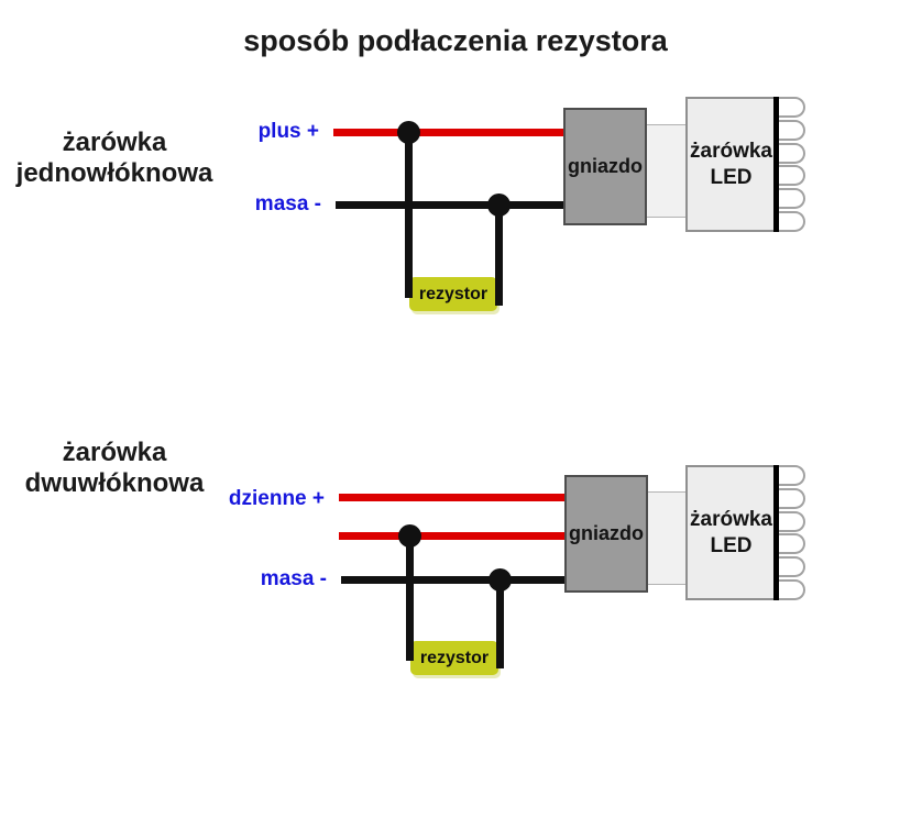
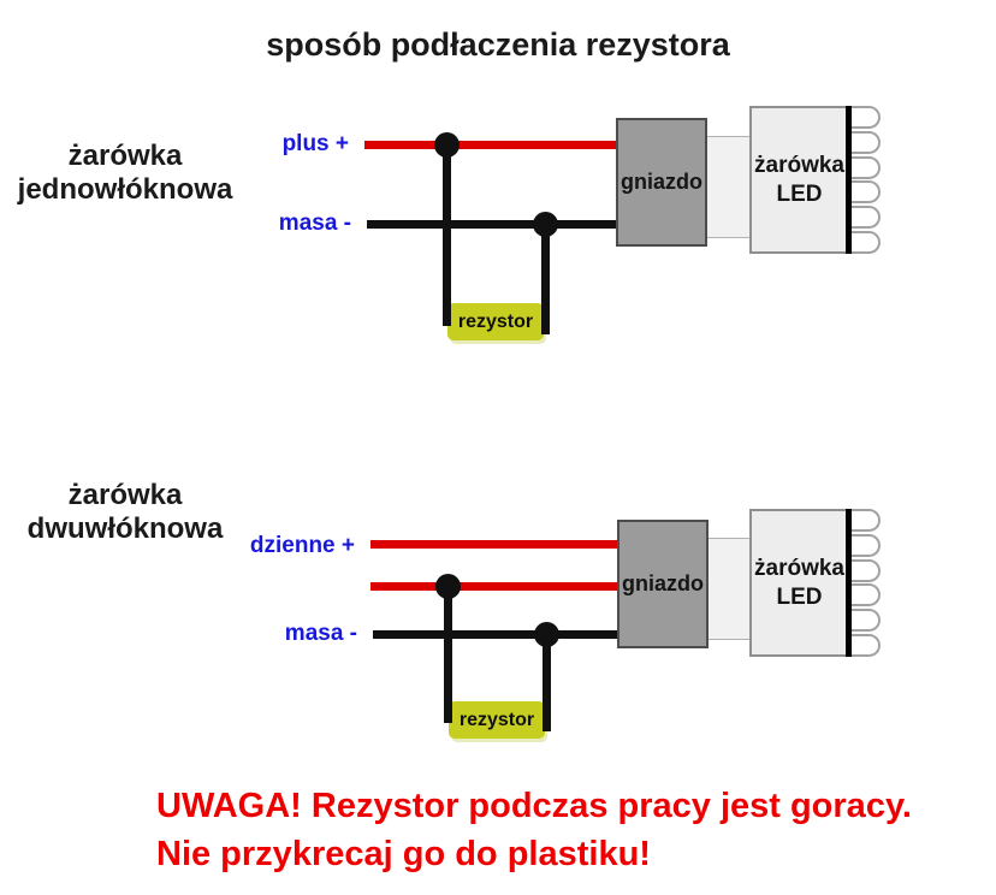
  sposób podłaczenia rezystora
  żarówka
  jednowłóknowa
  plus +
  masa -
  rezystor
  gniazdo
  żarówka
  LED
  żarówka
  dwuwłóknowa
  dzienne +
  masa -
  rezystor
  gniazdo
  żarówka
  LED
+ UWAGA! Rezystor podczas pracy jest goracy.
+ Nie przykrecaj go do plastiku!
